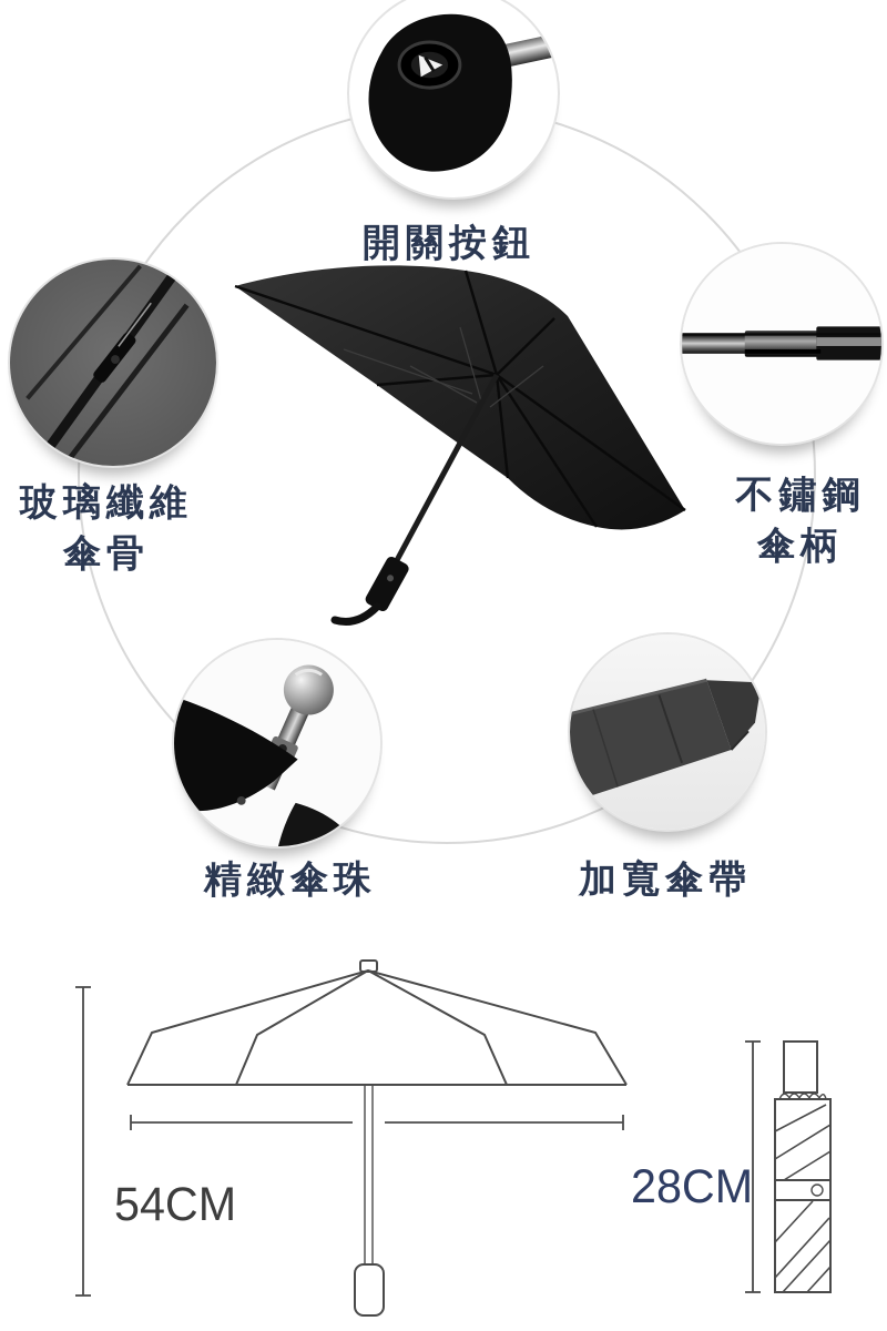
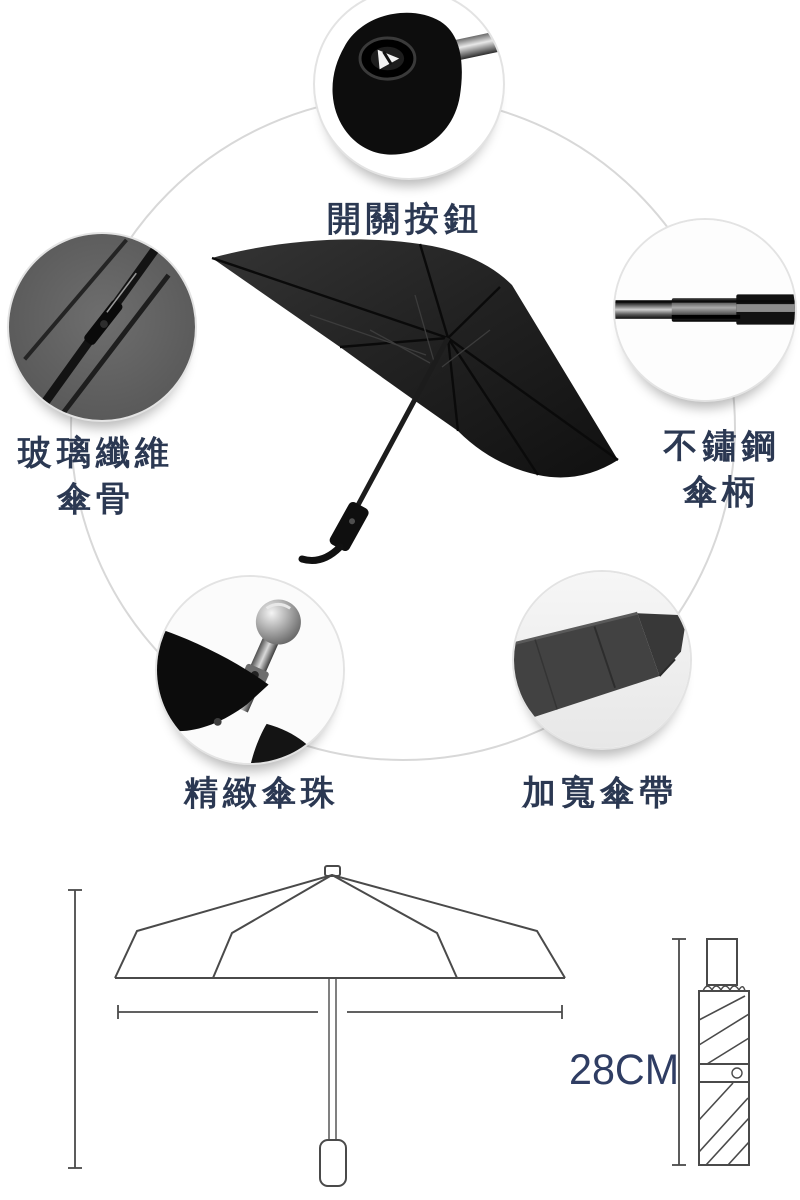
  開關按鈕
  玻璃纖維
  傘骨
  不鏽鋼
  傘柄
  精緻傘珠
  加寬傘帶
- 54CM
  28CM
